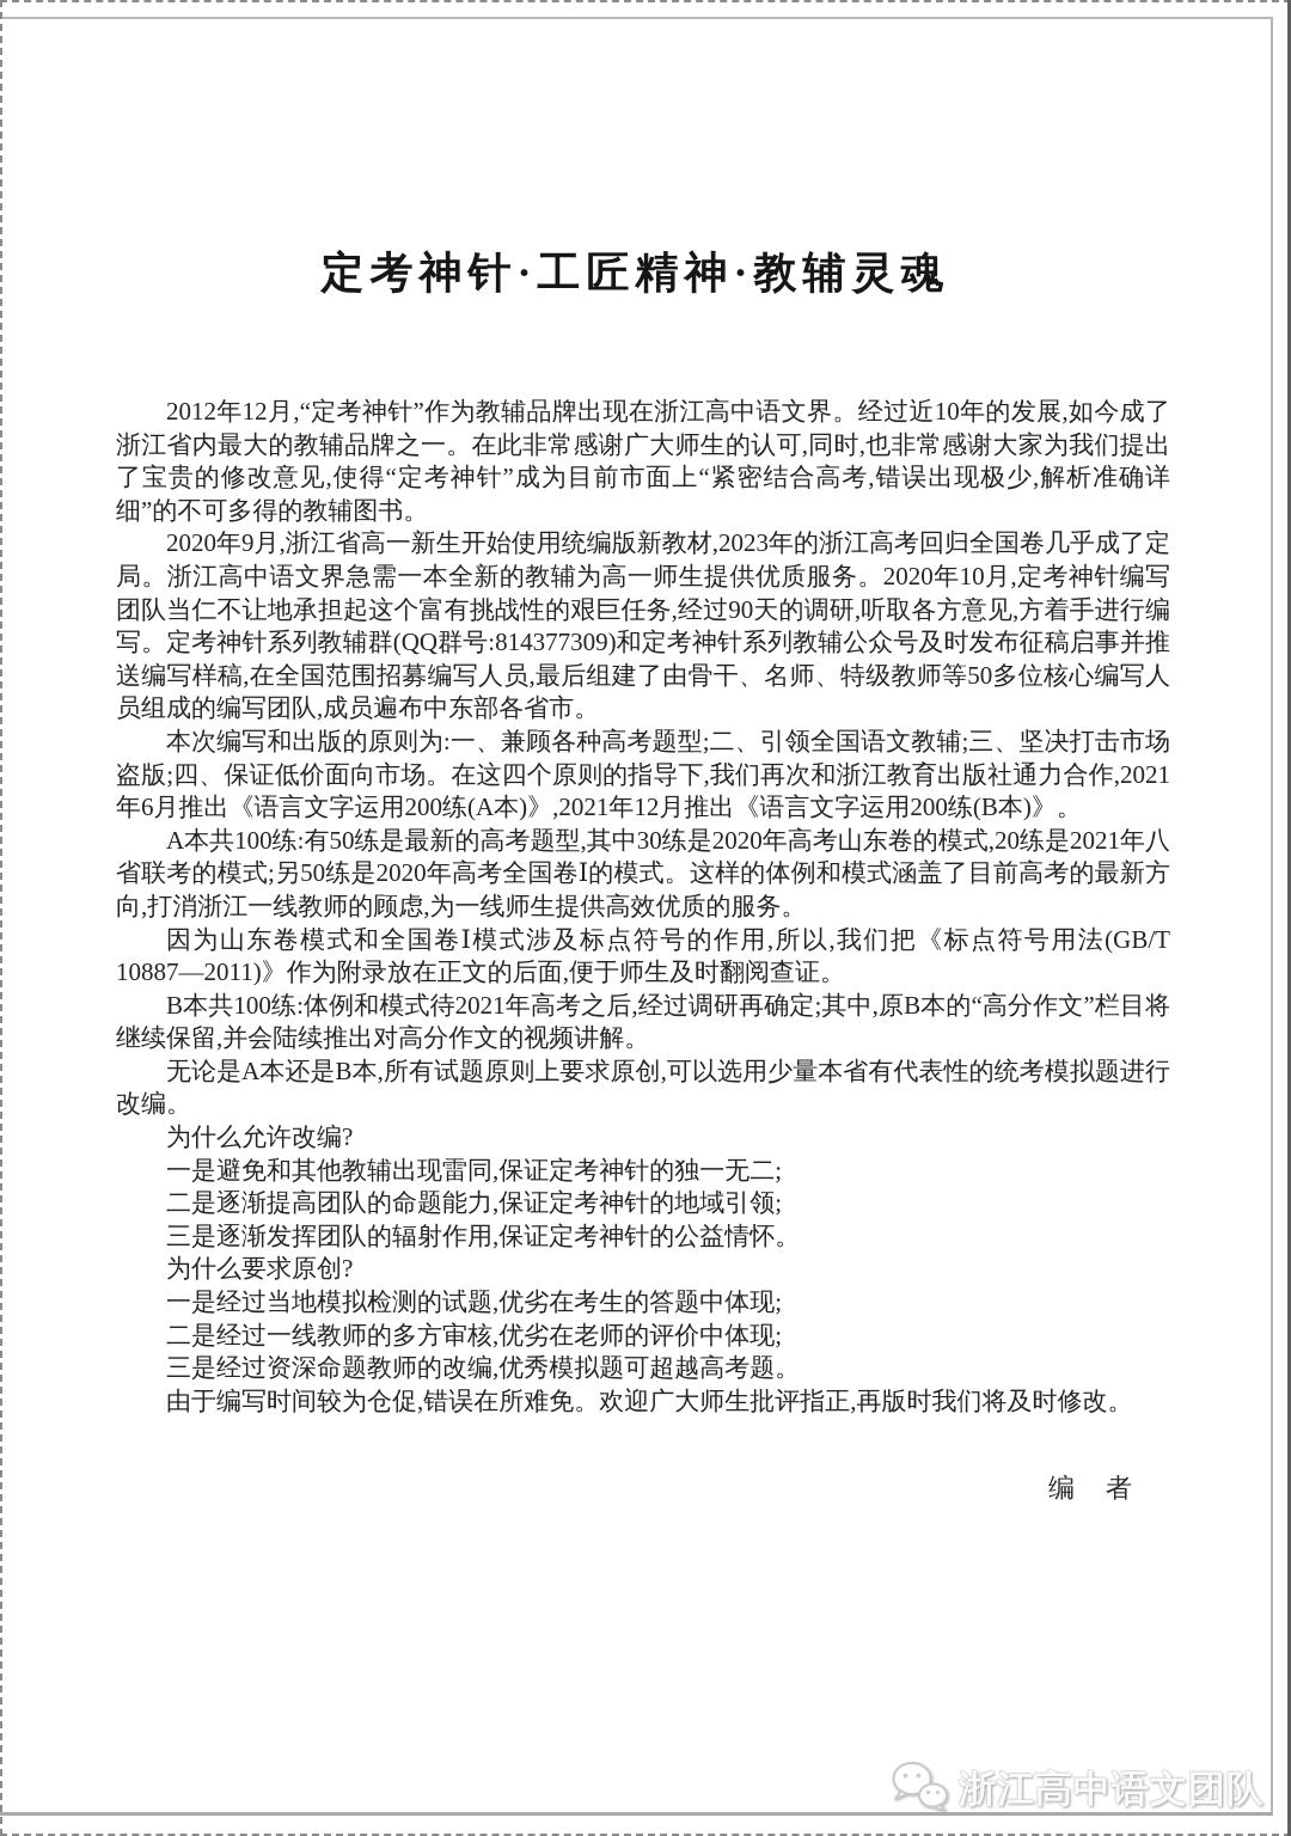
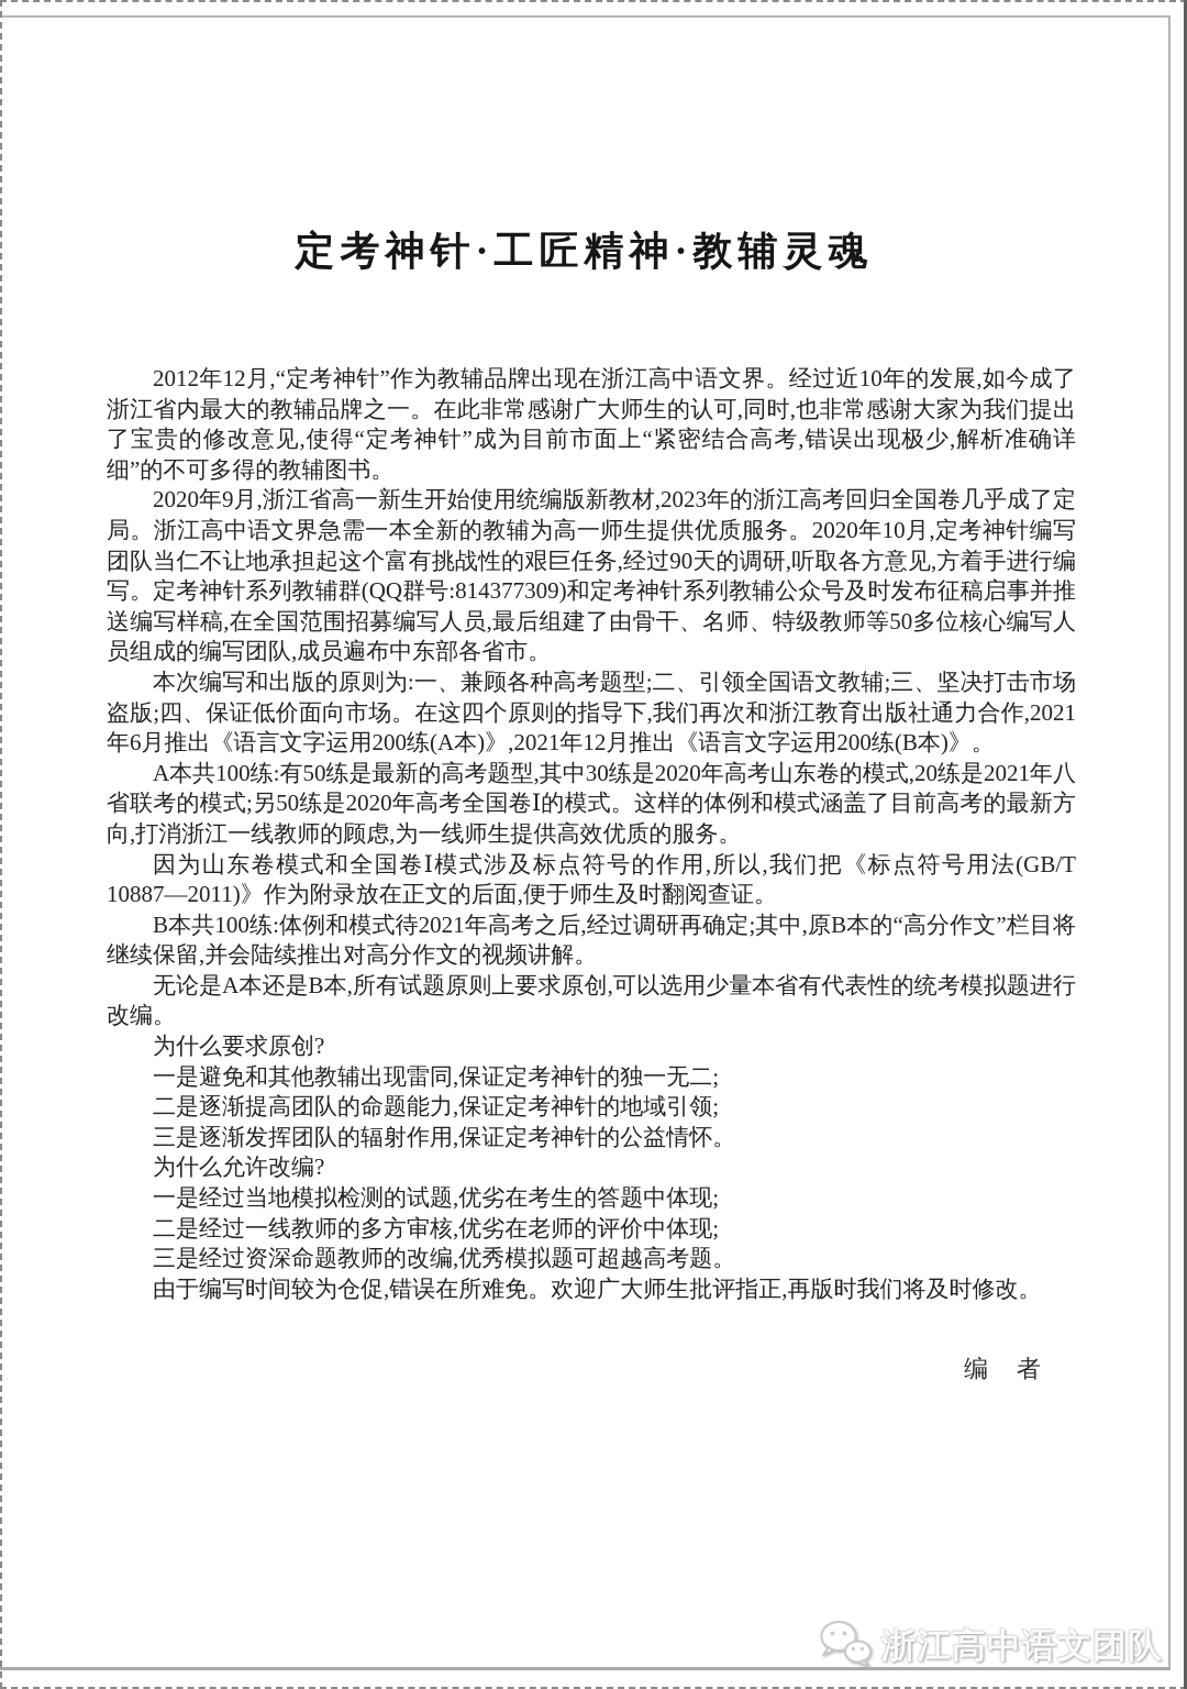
  定考神针·工匠精神·教辅灵魂
  2012年12月,“定考神针”作为教辅品牌出现在浙江高中语文界。经过近10年的发展,如今成了浙江省内最大的教辅品牌之一。在此非常感谢广大师生的认可,同时,也非常感谢大家为我们提出了宝贵的修改意见,使得“定考神针”成为目前市面上“紧密结合高考,错误出现极少,解析准确详细”的不可多得的教辅图书。
  2020年9月,浙江省高一新生开始使用统编版新教材,2023年的浙江高考回归全国卷几乎成了定局。浙江高中语文界急需一本全新的教辅为高一师生提供优质服务。2020年10月,定考神针编写团队当仁不让地承担起这个富有挑战性的艰巨任务,经过90天的调研,听取各方意见,方着手进行编写。定考神针系列教辅群(QQ群号:814377309)和定考神针系列教辅公众号及时发布征稿启事并推送编写样稿,在全国范围招募编写人员,最后组建了由骨干、名师、特级教师等50多位核心编写人员组成的编写团队,成员遍布中东部各省市。
  本次编写和出版的原则为:一、兼顾各种高考题型;二、引领全国语文教辅;三、坚决打击市场盗版;四、保证低价面向市场。在这四个原则的指导下,我们再次和浙江教育出版社通力合作,2021年6月推出《语言文字运用200练(A本)》,2021年12月推出《语言文字运用200练(B本)》。
  A本共100练:有50练是最新的高考题型,其中30练是2020年高考山东卷的模式,20练是2021年八省联考的模式;另50练是2020年高考全国卷Ⅰ的模式。这样的体例和模式涵盖了目前高考的最新方向,打消浙江一线教师的顾虑,为一线师生提供高效优质的服务。
  因为山东卷模式和全国卷Ⅰ模式涉及标点符号的作用,所以,我们把《标点符号用法(GB/T 10887—2011)》作为附录放在正文的后面,便于师生及时翻阅查证。
  B本共100练:体例和模式待2021年高考之后,经过调研再确定;其中,原B本的“高分作文”栏目将继续保留,并会陆续推出对高分作文的视频讲解。
  无论是A本还是B本,所有试题原则上要求原创,可以选用少量本省有代表性的统考模拟题进行改编。
- 为什么允许改编?
+ 为什么要求原创?
  一是避免和其他教辅出现雷同,保证定考神针的独一无二;
  二是逐渐提高团队的命题能力,保证定考神针的地域引领;
  三是逐渐发挥团队的辐射作用,保证定考神针的公益情怀。
- 为什么要求原创?
+ 为什么允许改编?
  一是经过当地模拟检测的试题,优劣在考生的答题中体现;
  二是经过一线教师的多方审核,优劣在老师的评价中体现;
  三是经过资深命题教师的改编,优秀模拟题可超越高考题。
  由于编写时间较为仓促,错误在所难免。欢迎广大师生批评指正,再版时我们将及时修改。
  编 者
  浙江高中语文团队
